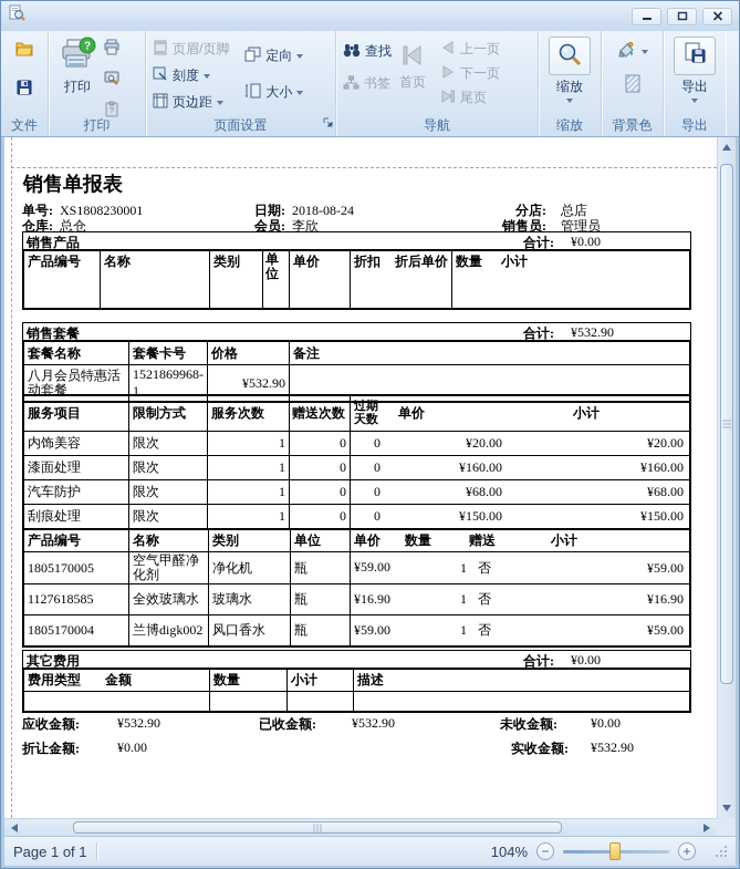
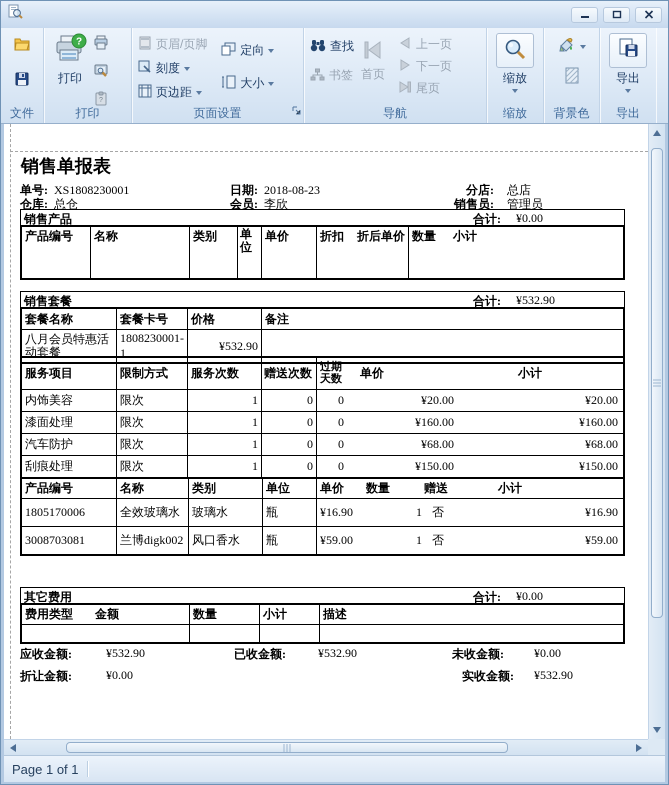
  文件
  ?
  打印
  打印
  页眉/页脚
  刻度
  页边距
  定向
  大小
  页面设置
  查找
  书签
  首页
  上一页
  下一页
  尾页
  导航
  缩放
  缩放
  背景色
  导出
  导出
  销售单报表
  单号: XS1808230001
- 日期: 2018-08-24
+ 日期: 2018-08-23
  分店:
  总店
  仓库: 总仓
  会员: 李欣
  销售员:
  管理员
  销售产品
  合计:
  ¥0.00
  产品编号	名称	类别	单位	单价	折扣 折后单价	数量 小计
  销售套餐
  合计:
  ¥532.90
  套餐名称	套餐卡号	价格	备注
- 八月会员特惠活动套餐	1521869968-1	¥532.90
+ 八月会员特惠活动套餐	1808230001-1	¥532.90
  服务项目	限制方式	服务次数	赠送次数	过期天数 单价 小计
  内饰美容	限次	1	0	0 ¥20.00 ¥20.00
  漆面处理	限次	1	0	0 ¥160.00 ¥160.00
  汽车防护	限次	1	0	0 ¥68.00 ¥68.00
  刮痕处理	限次	1	0	0 ¥150.00 ¥150.00
  产品编号	名称	类别	单位	单价 数量 赠送 小计
- 1805170005	空气甲醛净化剂	净化机	瓶	¥59.00 1 否 ¥59.00
- 1127618585	全效玻璃水	玻璃水	瓶	¥16.90 1 否 ¥16.90
+ 1805170006	全效玻璃水	玻璃水	瓶	¥16.90 1 否 ¥16.90
- 1805170004	兰博digk002	风口香水	瓶	¥59.00 1 否 ¥59.00
+ 3008703081	兰博digk002	风口香水	瓶	¥59.00 1 否 ¥59.00
  其它费用
  合计:
  ¥0.00
  费用类型 金额	数量	小计	描述
  应收金额:
  ¥532.90
  已收金额:
  ¥532.90
  未收金额:
  ¥0.00
  折让金额:
  ¥0.00
  实收金额:
  ¥532.90
  Page 1 of 1
- 104%
- −
- +
